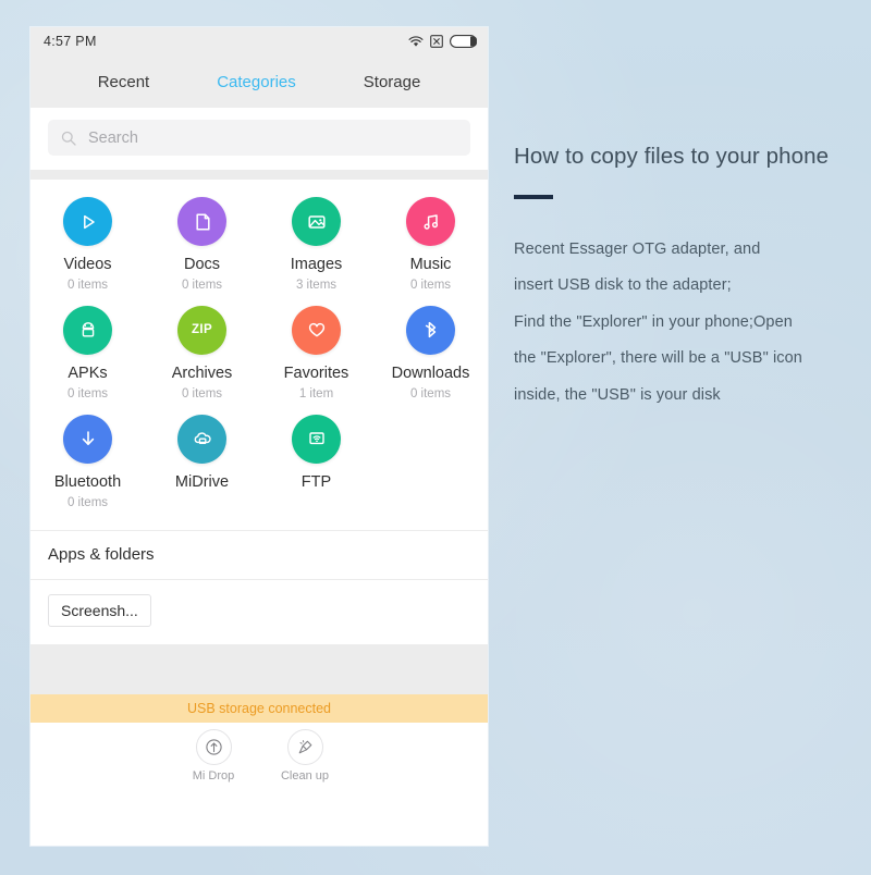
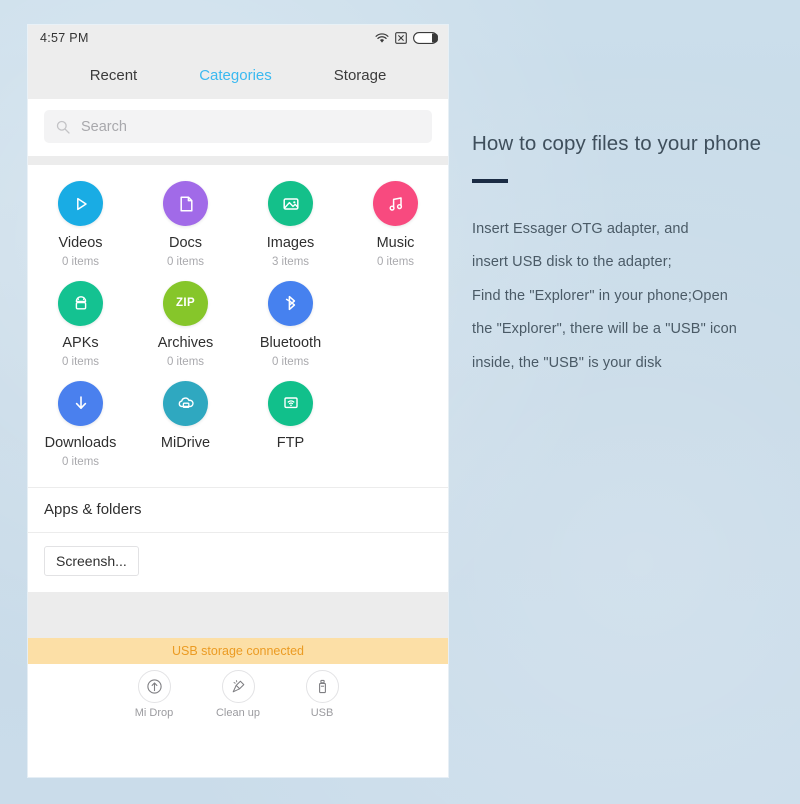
  4:57 PM
  Recent
  Categories
  Storage
  Search
  Videos
  0 items
  Docs
  0 items
  Images
  3 items
  Music
  0 items
  APKs
  0 items
  ZIP
  Archives
  0 items
- Favorites
- 1 item
- Downloads
+ Bluetooth
  0 items
- Bluetooth
+ Downloads
  0 items
  MiDrive
  FTP
  Apps & folders
  Screensh...
  USB storage connected
  Mi Drop
  Clean up
+ USB
  How to copy files to your phone
- Recent Essager OTG adapter, and
+ Insert Essager OTG adapter, and
  insert USB disk to the adapter;
  Find the "Explorer" in your phone;Open
  the "Explorer", there will be a "USB" icon
  inside, the "USB" is your disk
